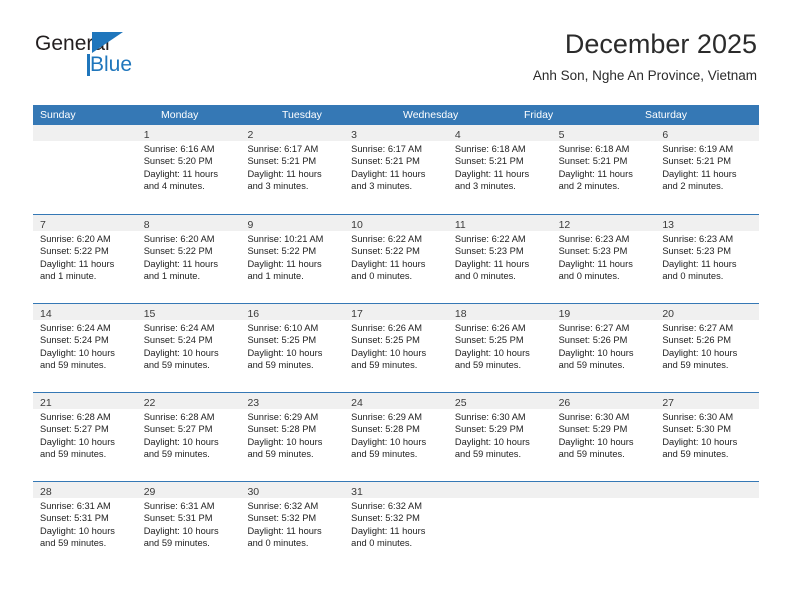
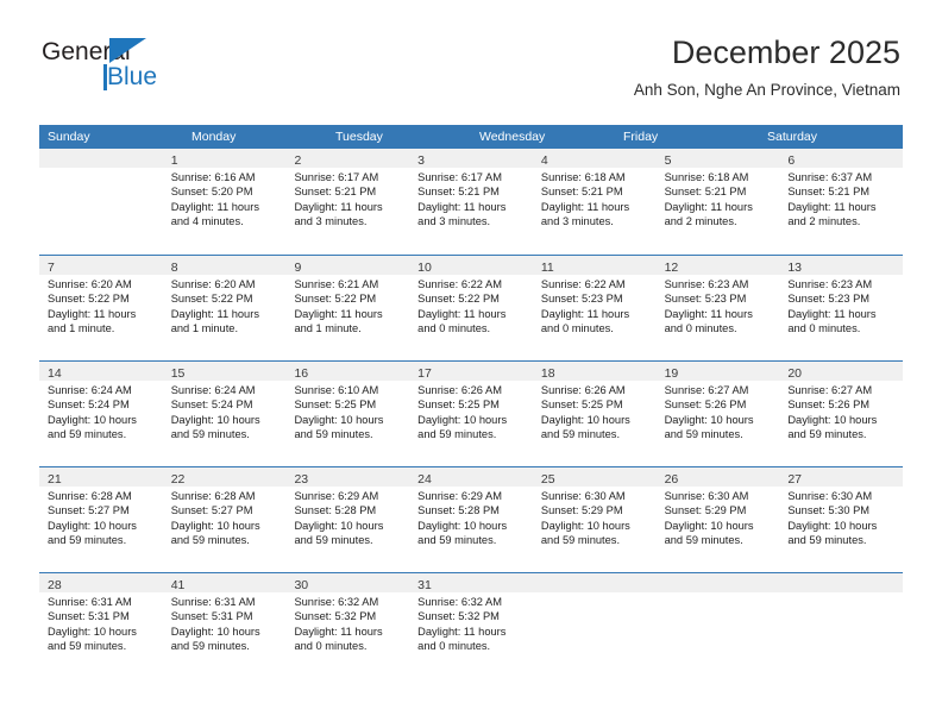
  General
  Blue
  December 2025
  Anh Son, Nghe An Province, Vietnam
  Sunday
  Monday
  Tuesday
  Wednesday
  Friday
  Saturday
  1
  Sunrise: 6:16 AM
  Sunset: 5:20 PM
  Daylight: 11 hours
  and 4 minutes.
  2
  Sunrise: 6:17 AM
  Sunset: 5:21 PM
  Daylight: 11 hours
  and 3 minutes.
  3
  Sunrise: 6:17 AM
  Sunset: 5:21 PM
  Daylight: 11 hours
  and 3 minutes.
  4
  Sunrise: 6:18 AM
  Sunset: 5:21 PM
  Daylight: 11 hours
  and 3 minutes.
  5
  Sunrise: 6:18 AM
  Sunset: 5:21 PM
  Daylight: 11 hours
  and 2 minutes.
  6
- Sunrise: 6:19 AM
+ Sunrise: 6:37 AM
  Sunset: 5:21 PM
  Daylight: 11 hours
  and 2 minutes.
  7
  Sunrise: 6:20 AM
  Sunset: 5:22 PM
  Daylight: 11 hours
  and 1 minute.
  8
  Sunrise: 6:20 AM
  Sunset: 5:22 PM
  Daylight: 11 hours
  and 1 minute.
  9
- Sunrise: 10:21 AM
+ Sunrise: 6:21 AM
  Sunset: 5:22 PM
  Daylight: 11 hours
  and 1 minute.
  10
  Sunrise: 6:22 AM
  Sunset: 5:22 PM
  Daylight: 11 hours
  and 0 minutes.
  11
  Sunrise: 6:22 AM
  Sunset: 5:23 PM
  Daylight: 11 hours
  and 0 minutes.
  12
  Sunrise: 6:23 AM
  Sunset: 5:23 PM
  Daylight: 11 hours
  and 0 minutes.
  13
  Sunrise: 6:23 AM
  Sunset: 5:23 PM
  Daylight: 11 hours
  and 0 minutes.
  14
  Sunrise: 6:24 AM
  Sunset: 5:24 PM
  Daylight: 10 hours
  and 59 minutes.
  15
  Sunrise: 6:24 AM
  Sunset: 5:24 PM
  Daylight: 10 hours
  and 59 minutes.
  16
  Sunrise: 6:10 AM
  Sunset: 5:25 PM
  Daylight: 10 hours
  and 59 minutes.
  17
  Sunrise: 6:26 AM
  Sunset: 5:25 PM
  Daylight: 10 hours
  and 59 minutes.
  18
  Sunrise: 6:26 AM
  Sunset: 5:25 PM
  Daylight: 10 hours
  and 59 minutes.
  19
  Sunrise: 6:27 AM
  Sunset: 5:26 PM
  Daylight: 10 hours
  and 59 minutes.
  20
  Sunrise: 6:27 AM
  Sunset: 5:26 PM
  Daylight: 10 hours
  and 59 minutes.
  21
  Sunrise: 6:28 AM
  Sunset: 5:27 PM
  Daylight: 10 hours
  and 59 minutes.
  22
  Sunrise: 6:28 AM
  Sunset: 5:27 PM
  Daylight: 10 hours
  and 59 minutes.
  23
  Sunrise: 6:29 AM
  Sunset: 5:28 PM
  Daylight: 10 hours
  and 59 minutes.
  24
  Sunrise: 6:29 AM
  Sunset: 5:28 PM
  Daylight: 10 hours
  and 59 minutes.
  25
  Sunrise: 6:30 AM
  Sunset: 5:29 PM
  Daylight: 10 hours
  and 59 minutes.
  26
  Sunrise: 6:30 AM
  Sunset: 5:29 PM
  Daylight: 10 hours
  and 59 minutes.
  27
  Sunrise: 6:30 AM
  Sunset: 5:30 PM
  Daylight: 10 hours
  and 59 minutes.
  28
  Sunrise: 6:31 AM
  Sunset: 5:31 PM
  Daylight: 10 hours
  and 59 minutes.
- 29
+ 41
  Sunrise: 6:31 AM
  Sunset: 5:31 PM
  Daylight: 10 hours
  and 59 minutes.
  30
  Sunrise: 6:32 AM
  Sunset: 5:32 PM
  Daylight: 11 hours
  and 0 minutes.
  31
  Sunrise: 6:32 AM
  Sunset: 5:32 PM
  Daylight: 11 hours
  and 0 minutes.
